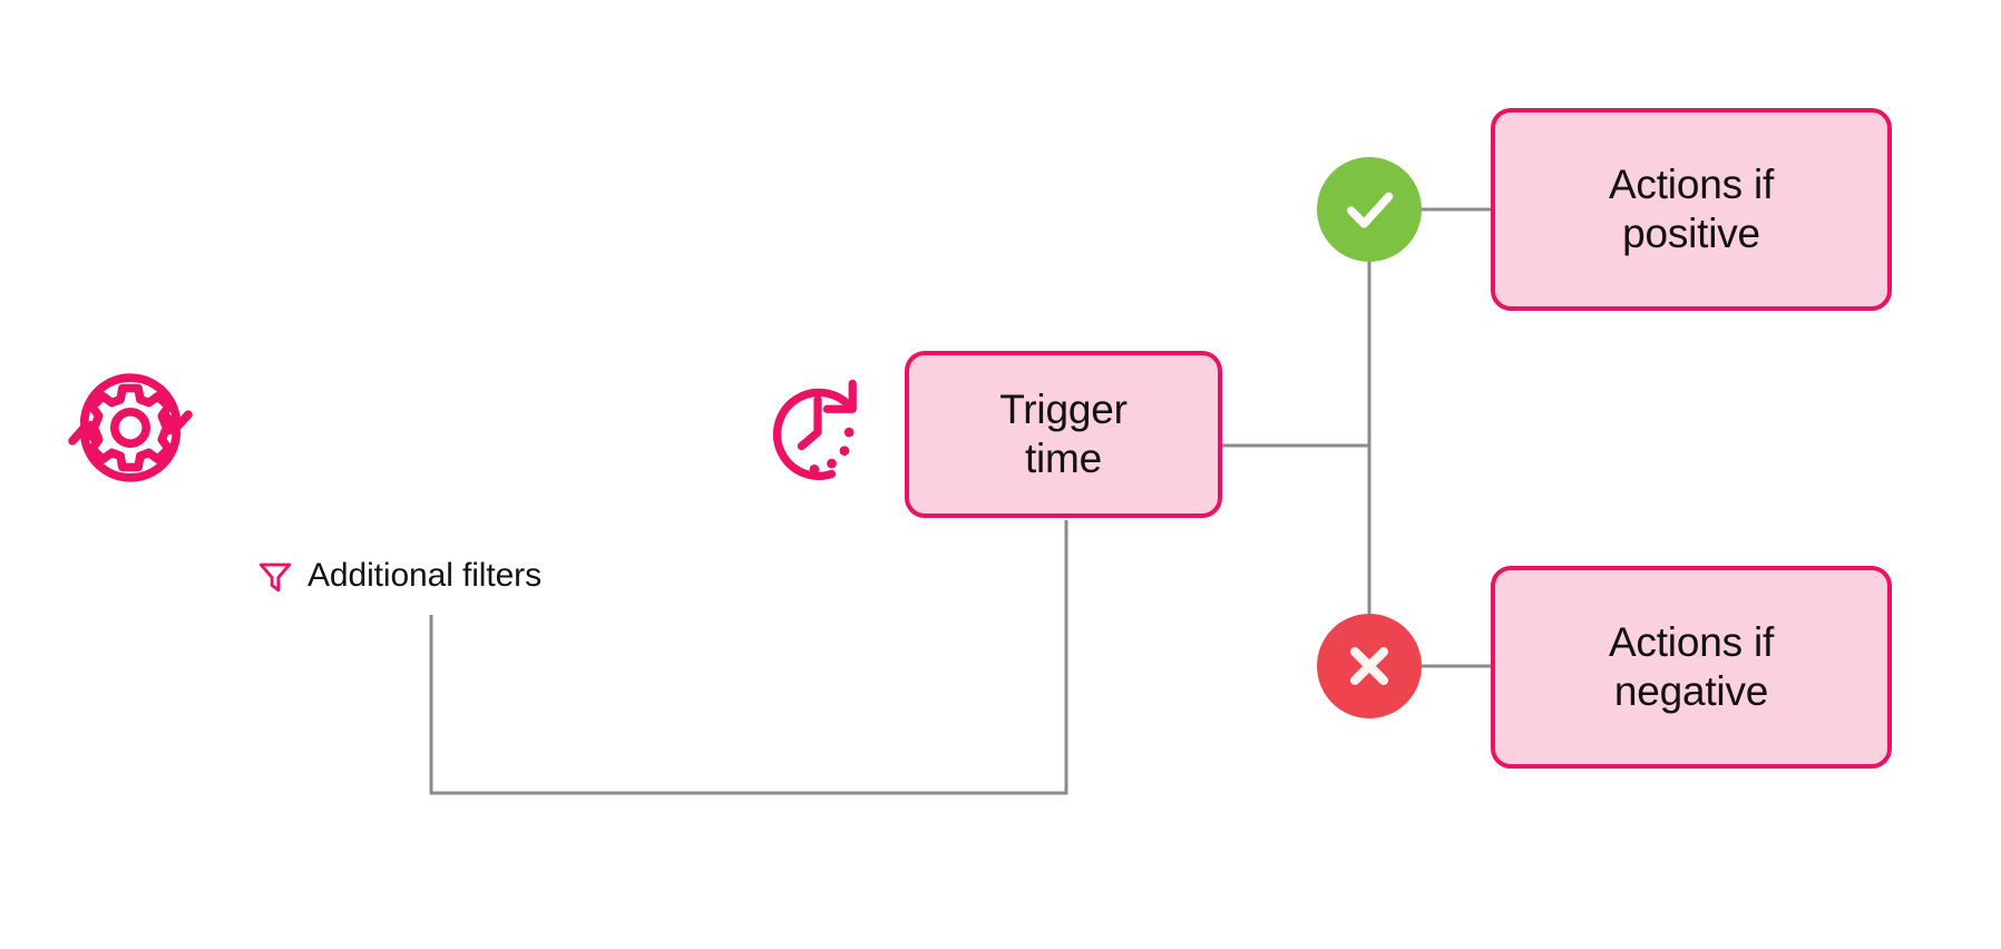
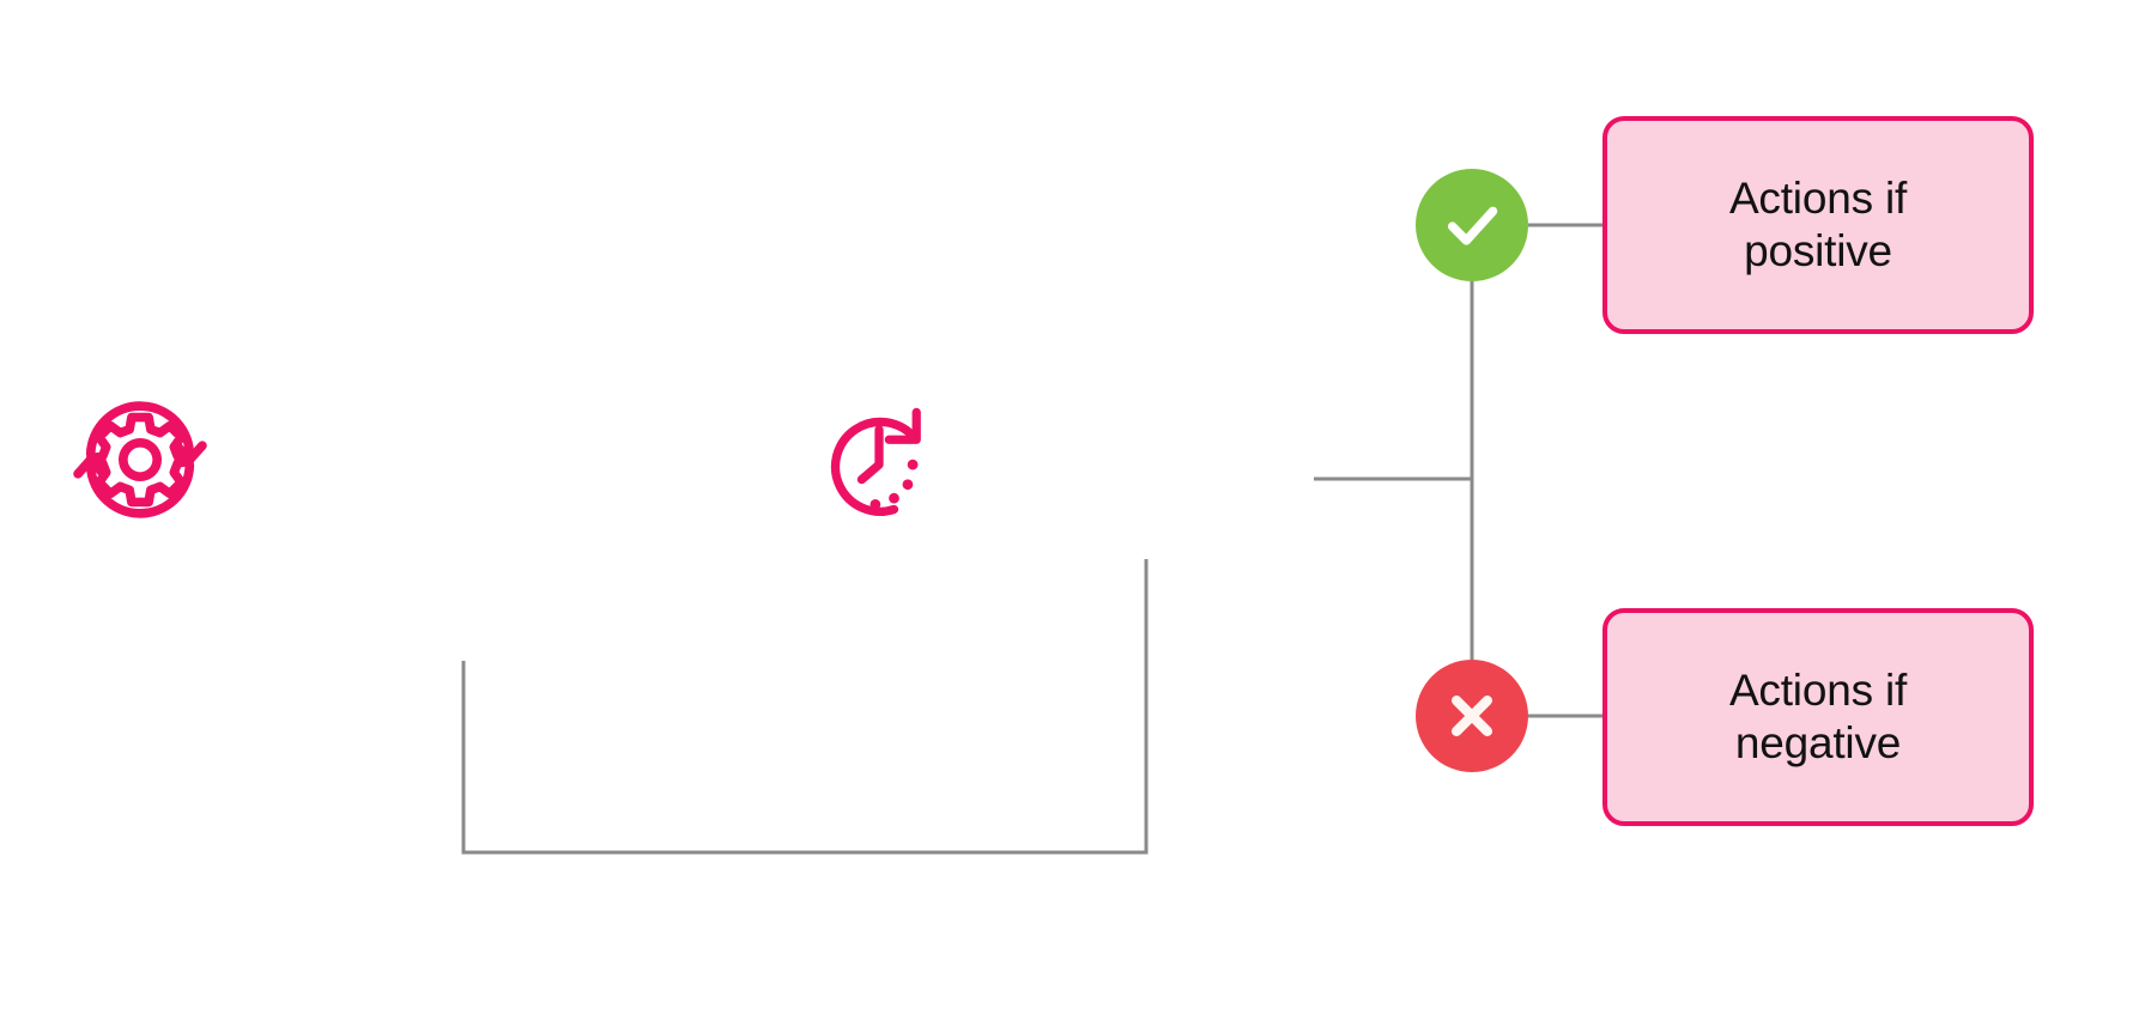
- Trigger
- time
- Additional filters
  Actions if
  positive
  Actions if
  negative
